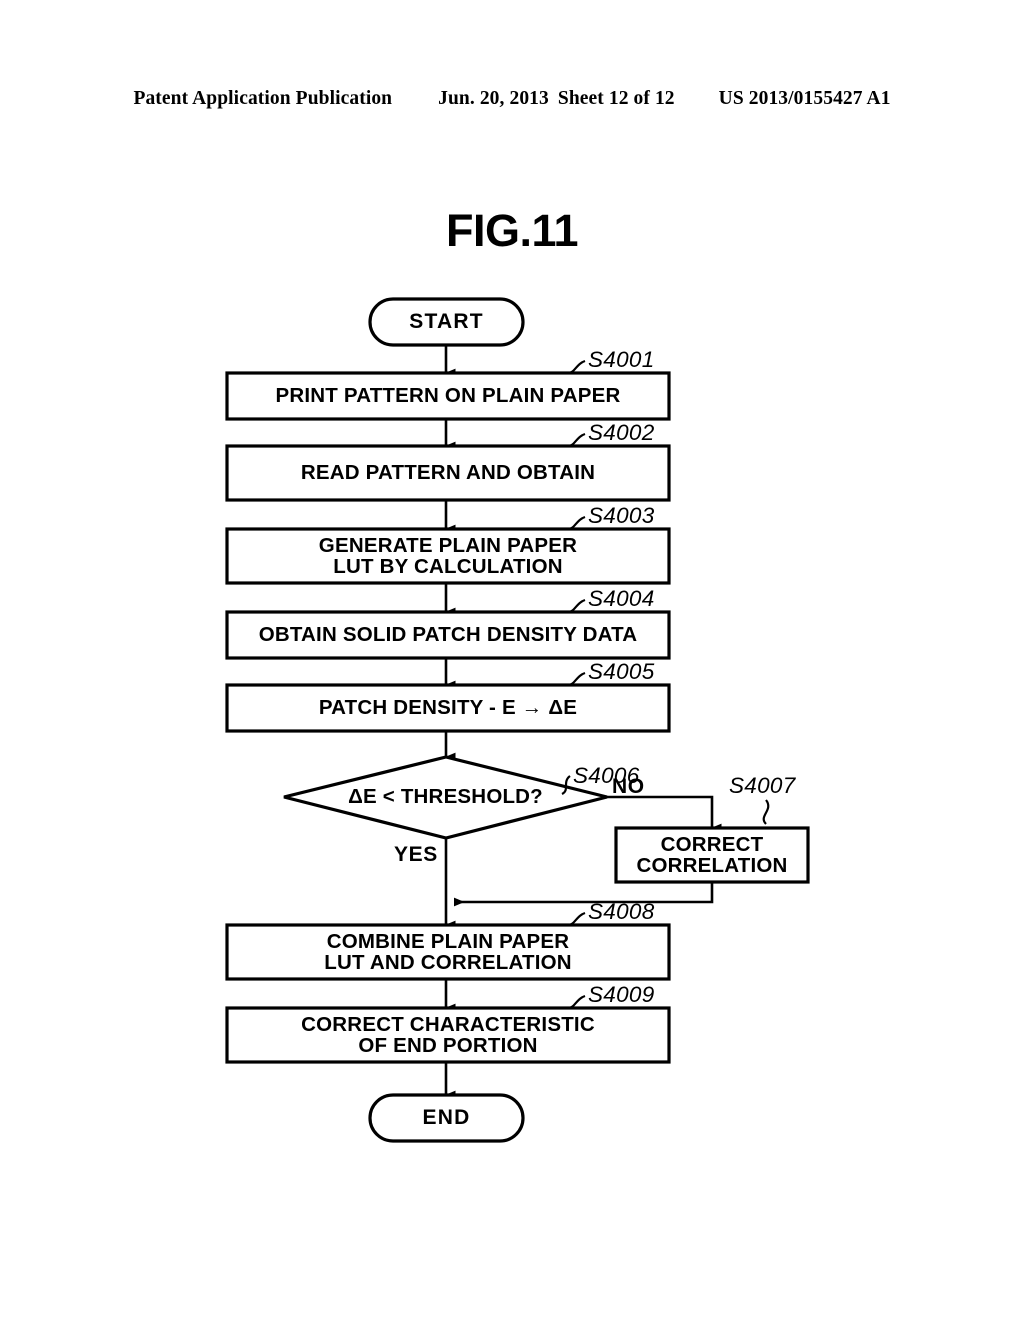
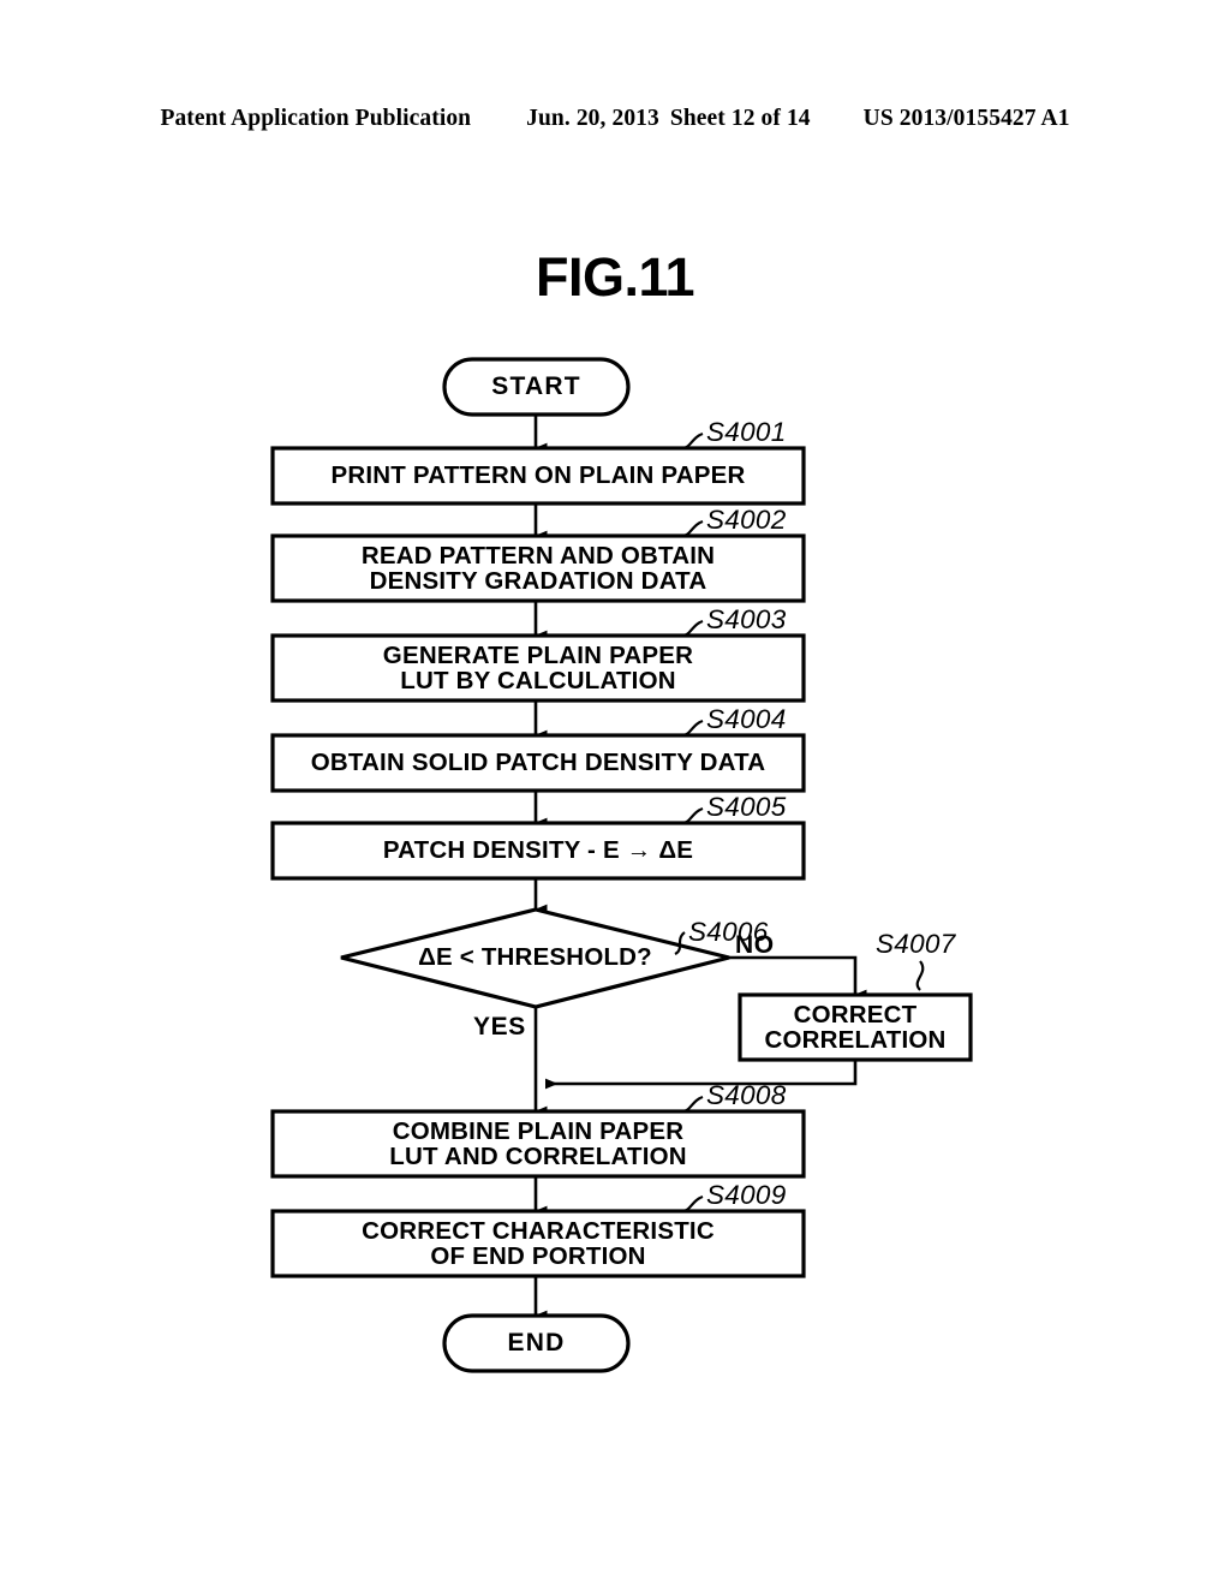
  Patent Application Publication
  Jun. 20, 2013
- Sheet 12 of 12
+ Sheet 12 of 14
  US 2013/0155427 A1
  FIG.11
  START
  END
  PRINT PATTERN ON PLAIN PAPER
  S4001
  READ PATTERN AND OBTAIN
+ DENSITY GRADATION DATA
  S4002
  GENERATE PLAIN PAPER
  LUT BY CALCULATION
  S4003
  OBTAIN SOLID PATCH DENSITY DATA
  S4004
  PATCH DENSITY - E → ΔE
  S4005
  ΔE < THRESHOLD?
  S4006
  NO
  YES
  CORRECT
  CORRELATION
  S4007
  COMBINE PLAIN PAPER
  LUT AND CORRELATION
  S4008
  CORRECT CHARACTERISTIC
  OF END PORTION
  S4009
